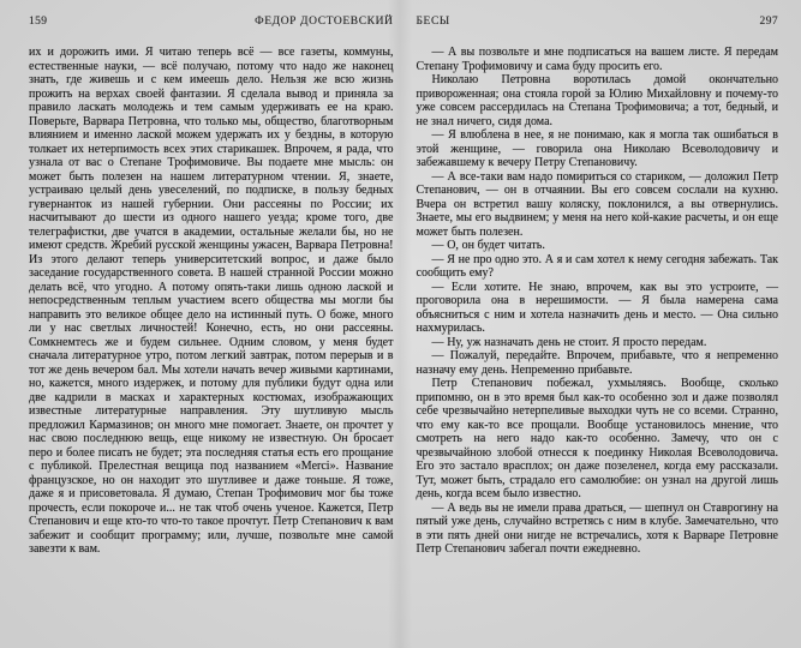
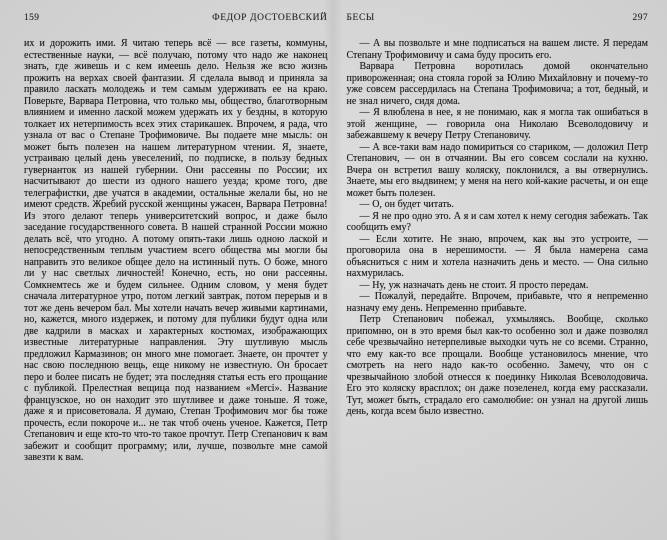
  159
  ФЕДОР ДОСТОЕВСКИ
  их и дорожить ими. Я читаю теперь всё — все газеты, коммуны естественные науки, — всё получаю, потому что надо же наконе знать, где живешь и с кем имеешь дело. Нельзя же всю жизн прожить на верхах своей фантазии. Я сделала вывод и приняла з правило ласкать молодежь и тем самым удерживать ее на краю Поверьте, Варвара Петровна, что только мы, общество, благотворны влиянием и именно лаской можем удержать их у бездны, в котору толкает их нетерпимость всех этих старикашек. Впрочем, я рада, чт узнала от вас о Степане Трофимовиче. Вы подаете мне мысль: о может быть полезен на нашем литературном чтении. Я, знает устраиваю целый день увеселений, по подписке, в пользу бедны гувернанток из нашей губернии. Они рассеяны по России; и насчитывают до шести из одного нашего уезда; кроме того, дв телеграфистки, две учатся в академии, остальные желали бы, но н имеют средств. Жребий русской женщины ужасен, Варвара Петровна Из этого делают теперь университетский вопрос, и даже был заседание государственного совета. В нашей странной России можн делать всё, что угодно. А потому опять-таки лишь одною лаской непосредственным теплым участием всего общества мы могли б направить это великое общее дело на истинный путь. О боже, мног ли у нас светлых личностей! Конечно, есть, но они рассеяны Сомкнемтесь же и будем сильнее. Одним словом, у меня буде сначала литературное утро, потом легкий завтрак, потом перерыв и тот же день вечером бал. Мы хотели начать вечер живыми картинам но, кажется, много издержек, и потому для публики будут одна ил две кадрили в масках и характерных костюмах, изображающи известные литературные направления. Эту шутливую мысл предложил Кармазинов; он много мне помогает. Знаете, он прочтет нас свою последнюю вещь, еще никому не известную. Он бросае перо и более писать не будет; эта последняя статья есть его прощани с публикой. Прелестная вещица под названием «Merci». Названи французское, но он находит это шутливее и даже тоньше. Я тож даже я и присоветовала. Я думаю, Степан Трофимович мог бы тож прочесть, если покороче и... не так чтоб очень ученое. Кажется, Пет Степанович и еще кто-то что-то такое прочтут. Петр Степанович к ва забежит и сообщит программу; или, лучше, позвольте мне само завезти к вам.
  БЕСЫ
  297
  — А вы позвольте и мне подписаться на вашем листе. Я передам Степану Трофимовичу и сама буду просить его.
- Николаю Петровна воротилась домой окончательно привороженная; она стояла горой за Юлию Михайловну и почему-то уже совсем рассердилась на Степана Трофимовича; а тот, бедный, и не знал ничего, сидя дома.
+ Варвара Петровна воротилась домой окончательно привороженная; она стояла горой за Юлию Михайловну и почему-то уже совсем рассердилась на Степана Трофимовича; а тот, бедный, и не знал ничего, сидя дома.
  — Я влюблена в нее, я не понимаю, как я могла так ошибаться в этой женщине, — говорила она Николаю Всеволодовичу и забежавшему к вечеру Петру Степановичу.
  — А все-таки вам надо помириться со стариком, — доложил Петр Степанович, — он в отчаянии. Вы его совсем сослали на кухню. Вчера он встретил вашу коляску, поклонился, а вы отвернулись. Знаете, мы его выдвинем; у меня на него кой-какие расчеты, и он еще может быть полезен.
  — О, он будет читать.
  — Я не про одно это. А я и сам хотел к нему сегодня забежать. Так сообщить ему?
  — Если хотите. Не знаю, впрочем, как вы это устроите, — проговорила она в нерешимости. — Я была намерена сама объясниться с ним и хотела назначить день и место. — Она сильно нахмурилась.
  — Ну, уж назначать день не стоит. Я просто передам.
  — Пожалуй, передайте. Впрочем, прибавьте, что я непременно назначу ему день. Непременно прибавьте.
- Петр Степанович побежал, ухмыляясь. Вообще, сколько припомню, он в это время был как-то особенно зол и даже позволял себе чрезвычайно нетерпеливые выходки чуть не со всеми. Странно, что ему как-то все прощали. Вообще установилось мнение, что смотреть на него надо как-то особенно. Замечу, что он с чрезвычайною злобой отнесся к поединку Николая Всеволодовича. Его это застало врасплох; он даже позеленел, когда ему рассказали. Тут, может быть, страдало его самолюбие: он узнал на другой лишь день, когда всем было известно.
+ Петр Степанович побежал, ухмыляясь. Вообще, сколько припомню, он в это время был как-то особенно зол и даже позволял себе чрезвычайно нетерпеливые выходки чуть не со всеми. Странно, что ему как-то все прощали. Вообще установилось мнение, что смотреть на него надо как-то особенно. Замечу, что он с чрезвычайною злобой отнесся к поединку Николая Всеволодовича. Его это коляску врасплох; он даже позеленел, когда ему рассказали. Тут, может быть, страдало его самолюбие: он узнал на другой лишь день, когда всем было известно.
- — А ведь вы не имели права драться, — шепнул он Ставрогину на пятый уже день, случайно встретясь с ним в клубе. Замечательно, что в эти пять дней они нигде не встречались, хотя к Варваре Петровне Петр Степанович забегал почти ежедневно.
